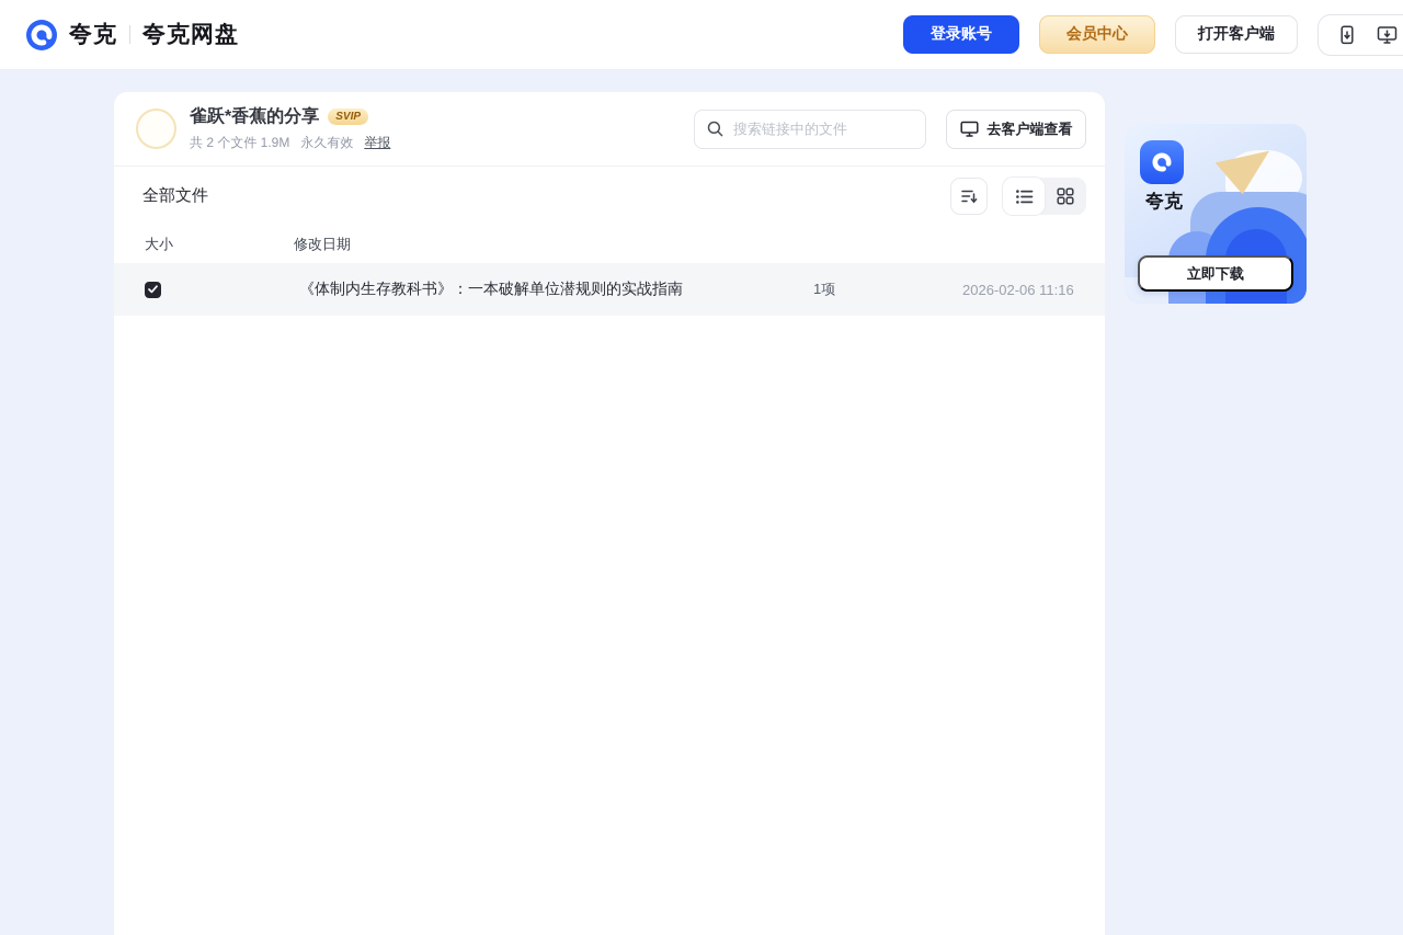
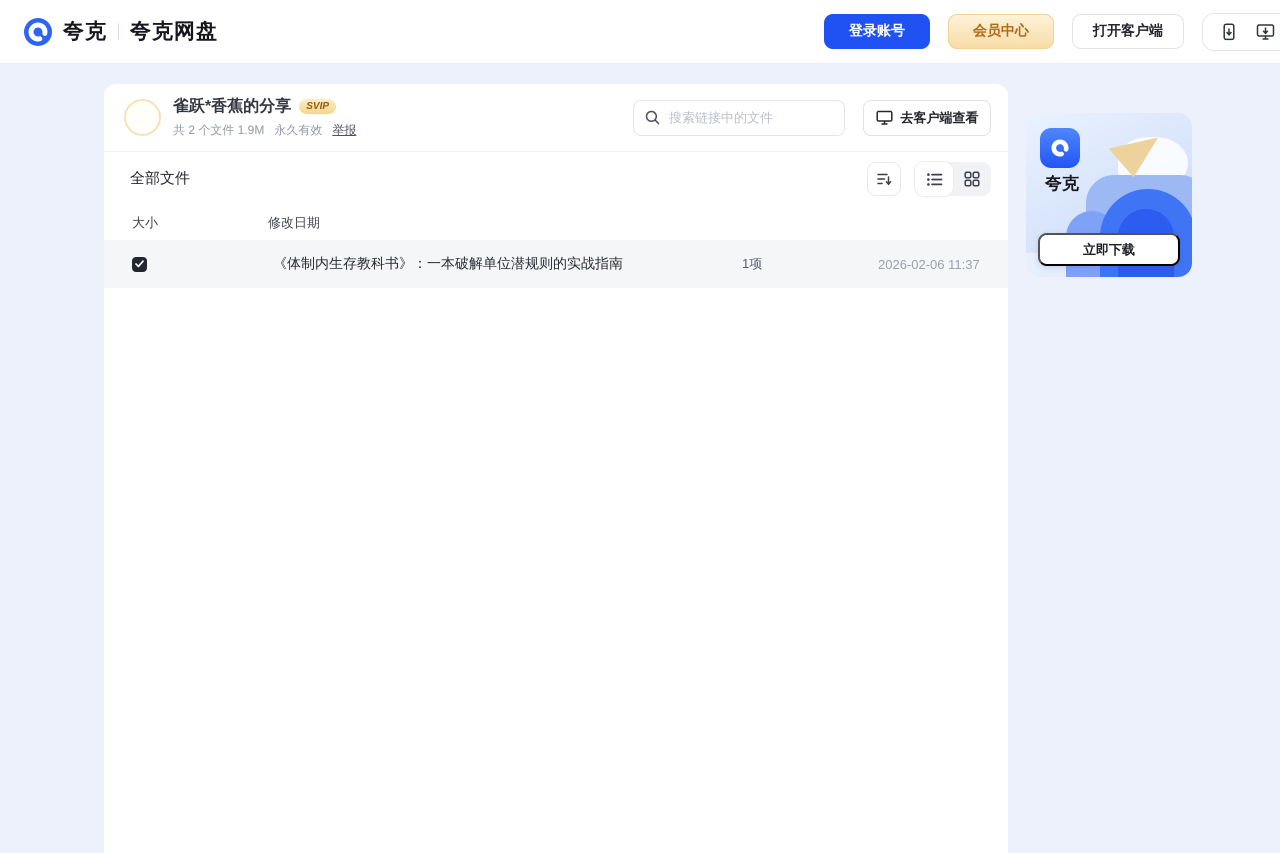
  夸克
  夸克网盘
  登录账号
  会员中心
  打开客户端
  雀跃*香蕉的分享
  SVIP
  共 2 个文件 1.9M
  永久有效
  举报
  搜索链接中的文件
  去客户端查看
  全部文件
  大小
  修改日期
  《体制内生存教科书》：一本破解单位潜规则的实战指南
  1项
- 2026-02-06 11:16
+ 2026-02-06 11:37
  夸克
  立即下载
